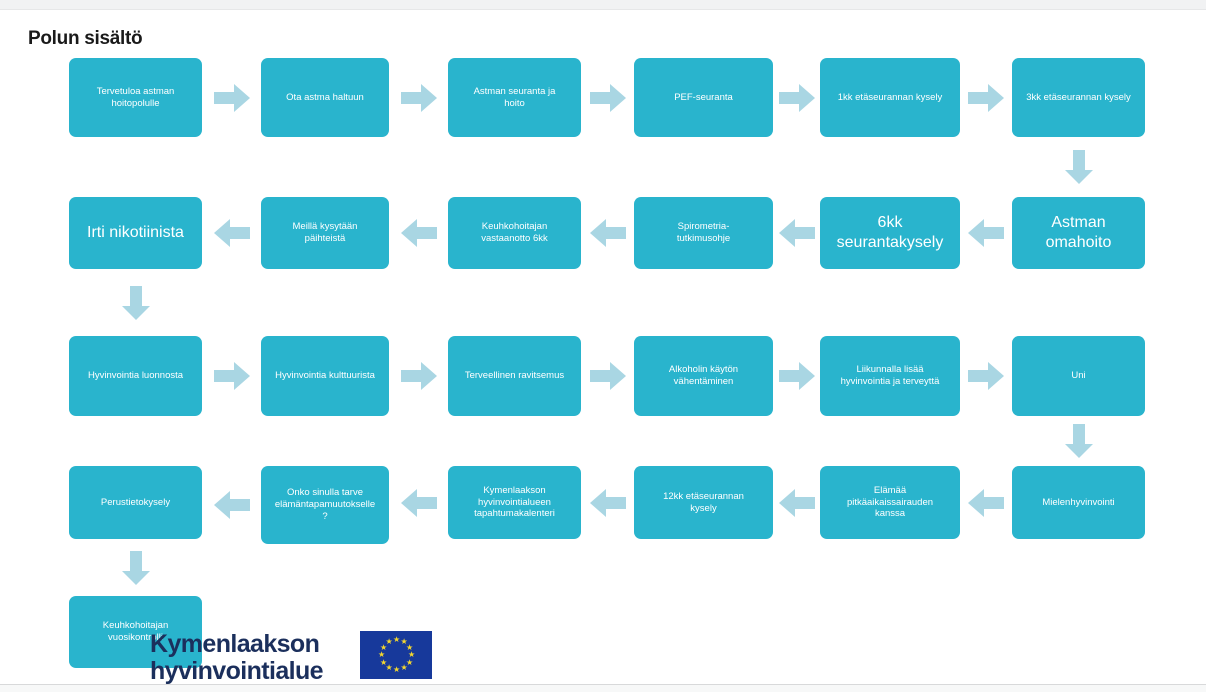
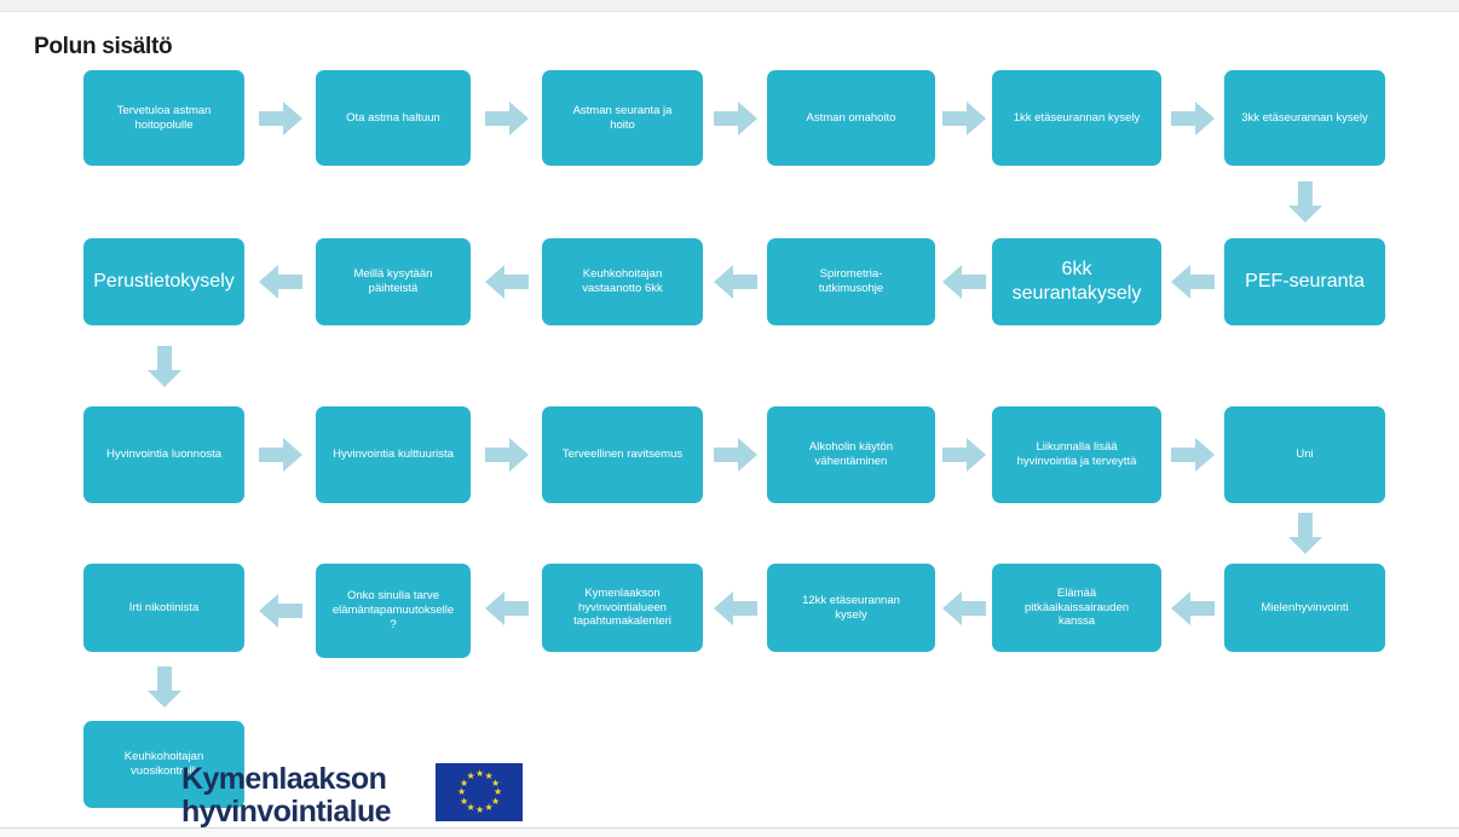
  Polun sisältö
  Tervetuloa astman
  hoitopolulle
  Ota astma haltuun
  Astman seuranta ja
  hoito
- PEF-seuranta
+ Astman omahoito
  1kk etäseurannan kysely
  3kk etäseurannan kysely
- Astman omahoito
+ PEF-seuranta
  6kk
  seurantakysely
  Spirometria-
  tutkimusohje
  Keuhkohoitajan
  vastaanotto 6kk
  Meillä kysytään
  päihteistä
- Irti nikotiinista
+ Perustietokysely
  Hyvinvointia luonnosta
  Hyvinvointia kulttuurista
  Terveellinen ravitsemus
  Alkoholin käytön
  vähentäminen
  Liikunnalla lisää
  hyvinvointia ja terveyttä
  Uni
  Mielenhyvinvointi
  Elämää
  pitkäaikaissairauden
  kanssa
  12kk etäseurannan
  kysely
  Kymenlaakson
  hyvinvointialueen
  tapahtumakalenteri
  Onko sinulla tarve
  elämäntapamuutokselle
  ?
- Perustietokysely
+ Irti nikotiinista
  Keuhkohoitajan
  vuosikontrolli
  Kymenlaakson
  hyvinvointialue
  ★
  ★
  ★
  ★
  ★
  ★
  ★
  ★
  ★
  ★
  ★
  ★
